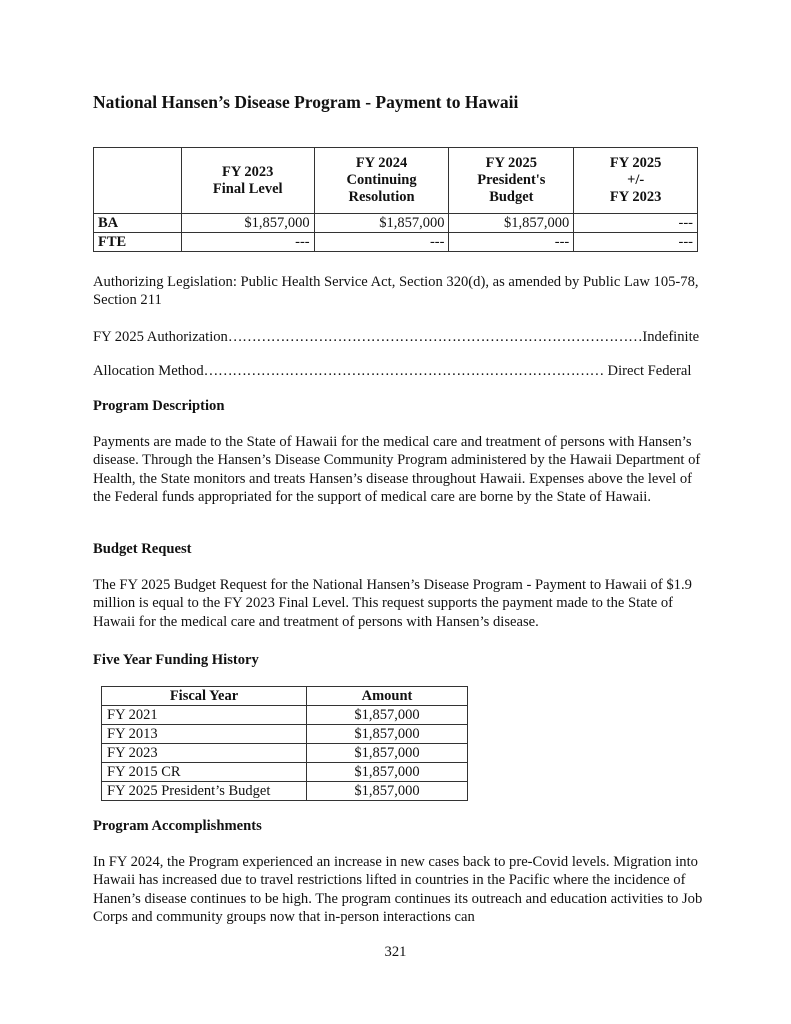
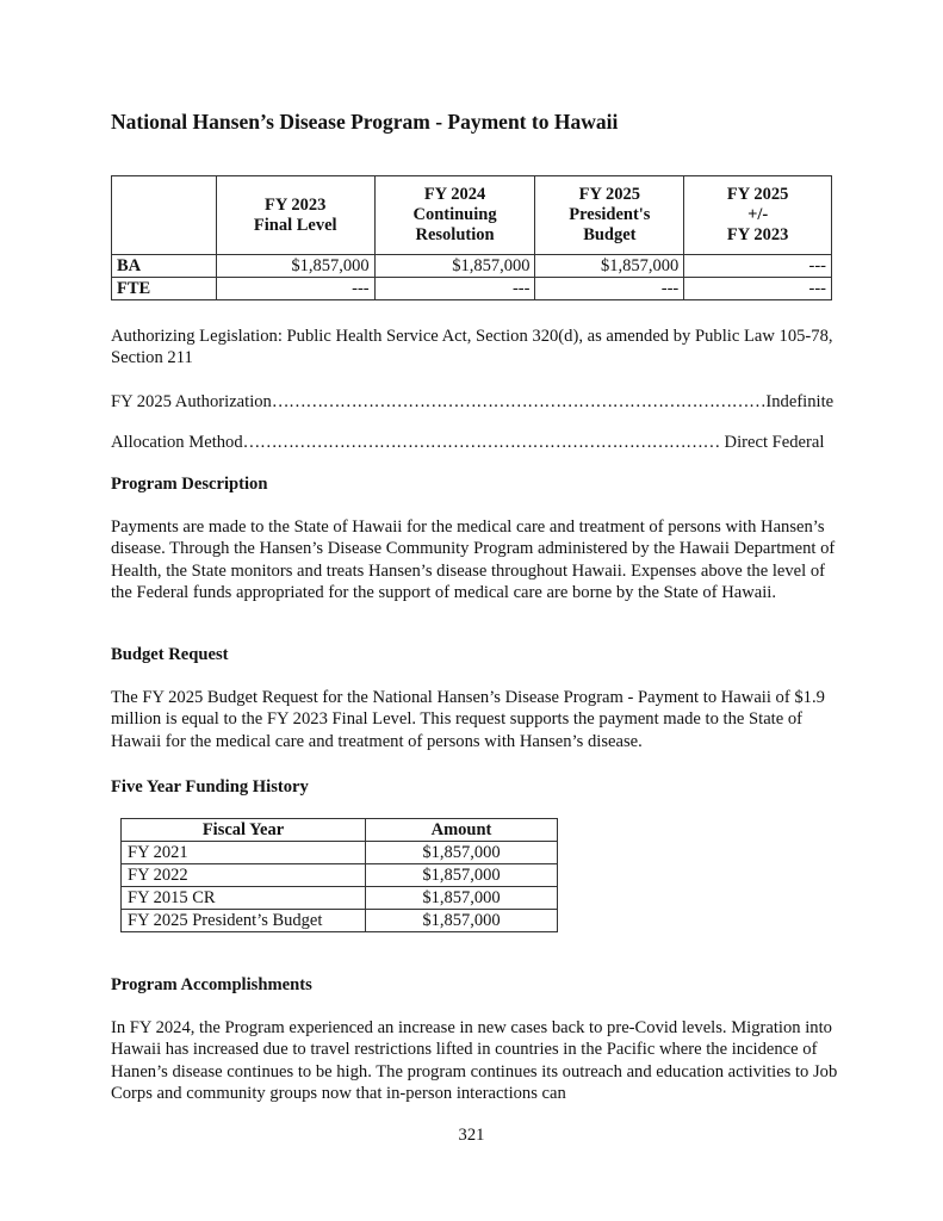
  National Hansen’s Disease Program - Payment to Hawaii
  	FY 2023Final Level	FY 2024ContinuingResolution	FY 2025President'sBudget	FY 2025+/-FY 2023
  BA	$1,857,000	$1,857,000	$1,857,000	---
  FTE	---	---	---	---
  Authorizing Legislation: Public Health Service Act, Section 320(d), as amended by Public Law 105-78, Section 211
  FY 2025 Authorization……………………………………………………………………………Indefinite
  Allocation Method………………………………………………………………………… Direct Federal
  Program Description
  Payments are made to the State of Hawaii for the medical care and treatment of persons with Hansen’s disease. Through the Hansen’s Disease Community Program administered by the Hawaii Department of Health, the State monitors and treats Hansen’s disease throughout Hawaii. Expenses above the level of the Federal funds appropriated for the support of medical care are borne by the State of Hawaii.
  Budget Request
  The FY 2025 Budget Request for the National Hansen’s Disease Program - Payment to Hawaii of $1.9 million is equal to the FY 2023 Final Level. This request supports the payment made to the State of Hawaii for the medical care and treatment of persons with Hansen’s disease.
  Five Year Funding History
  Fiscal Year	Amount
  FY 2021	$1,857,000
- FY 2013	$1,857,000
+ FY 2022	$1,857,000
- FY 2023	$1,857,000
  FY 2015 CR	$1,857,000
  FY 2025 President’s Budget	$1,857,000
  Program Accomplishments
  In FY 2024, the Program experienced an increase in new cases back to pre-Covid levels. Migration into Hawaii has increased due to travel restrictions lifted in countries in the Pacific where the incidence of Hanen’s disease continues to be high. The program continues its outreach and education activities to Job Corps and community groups now that in-person interactions can
  321
